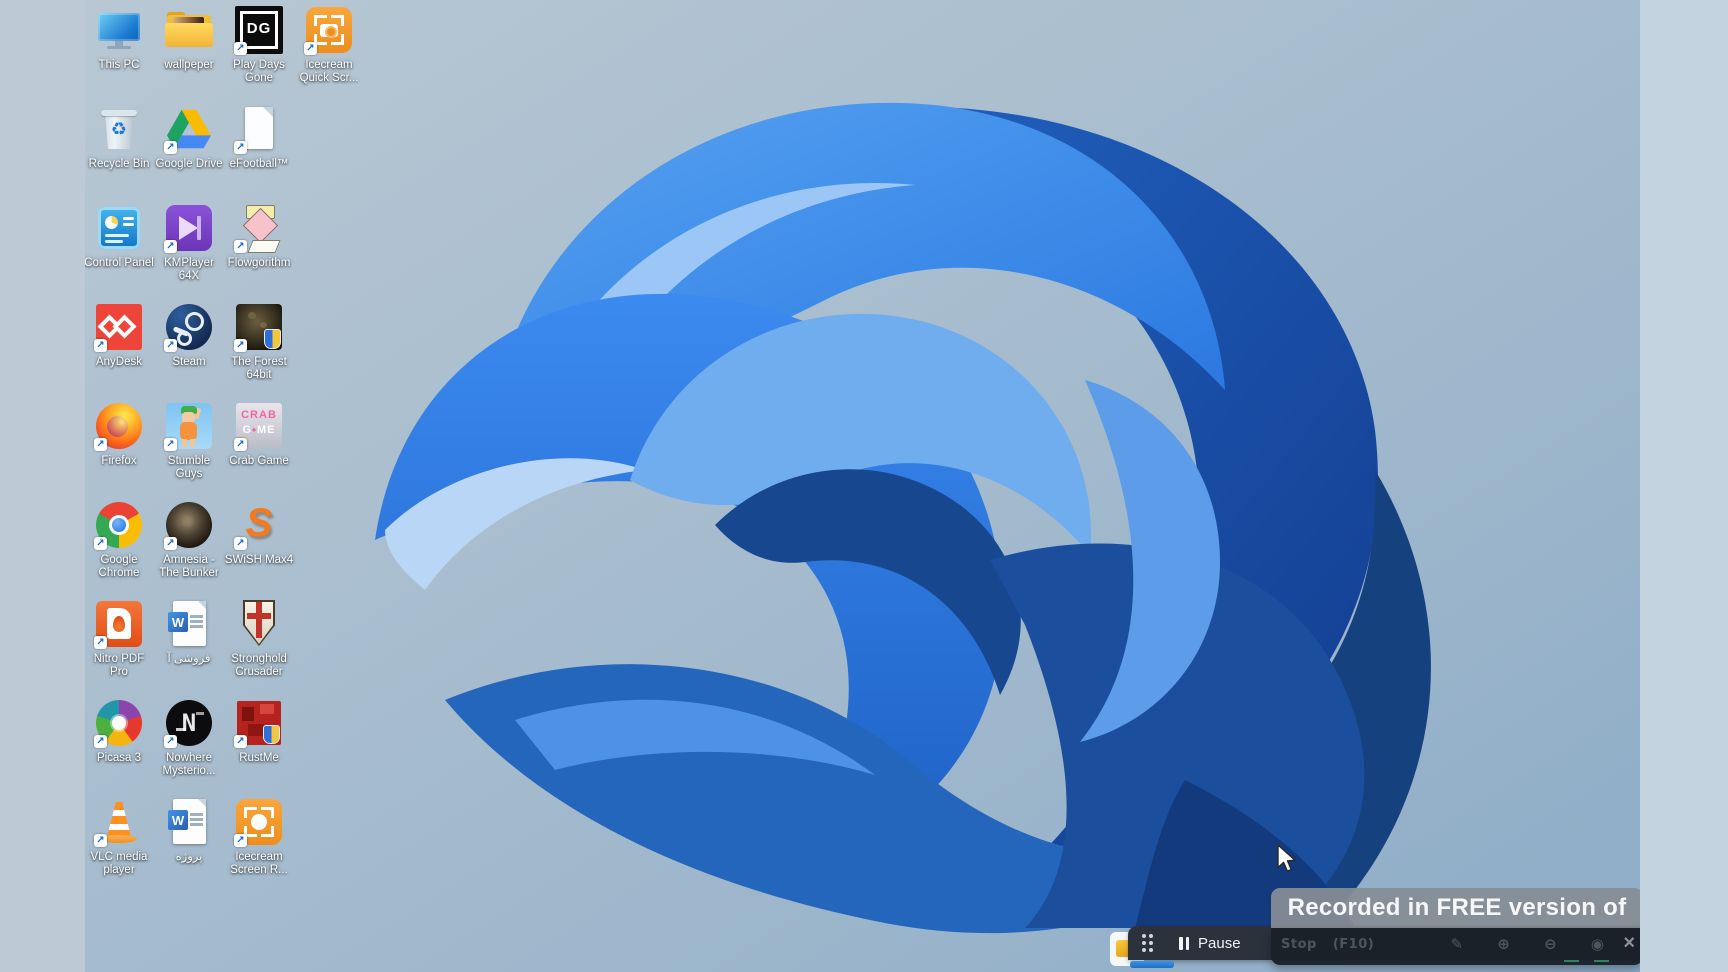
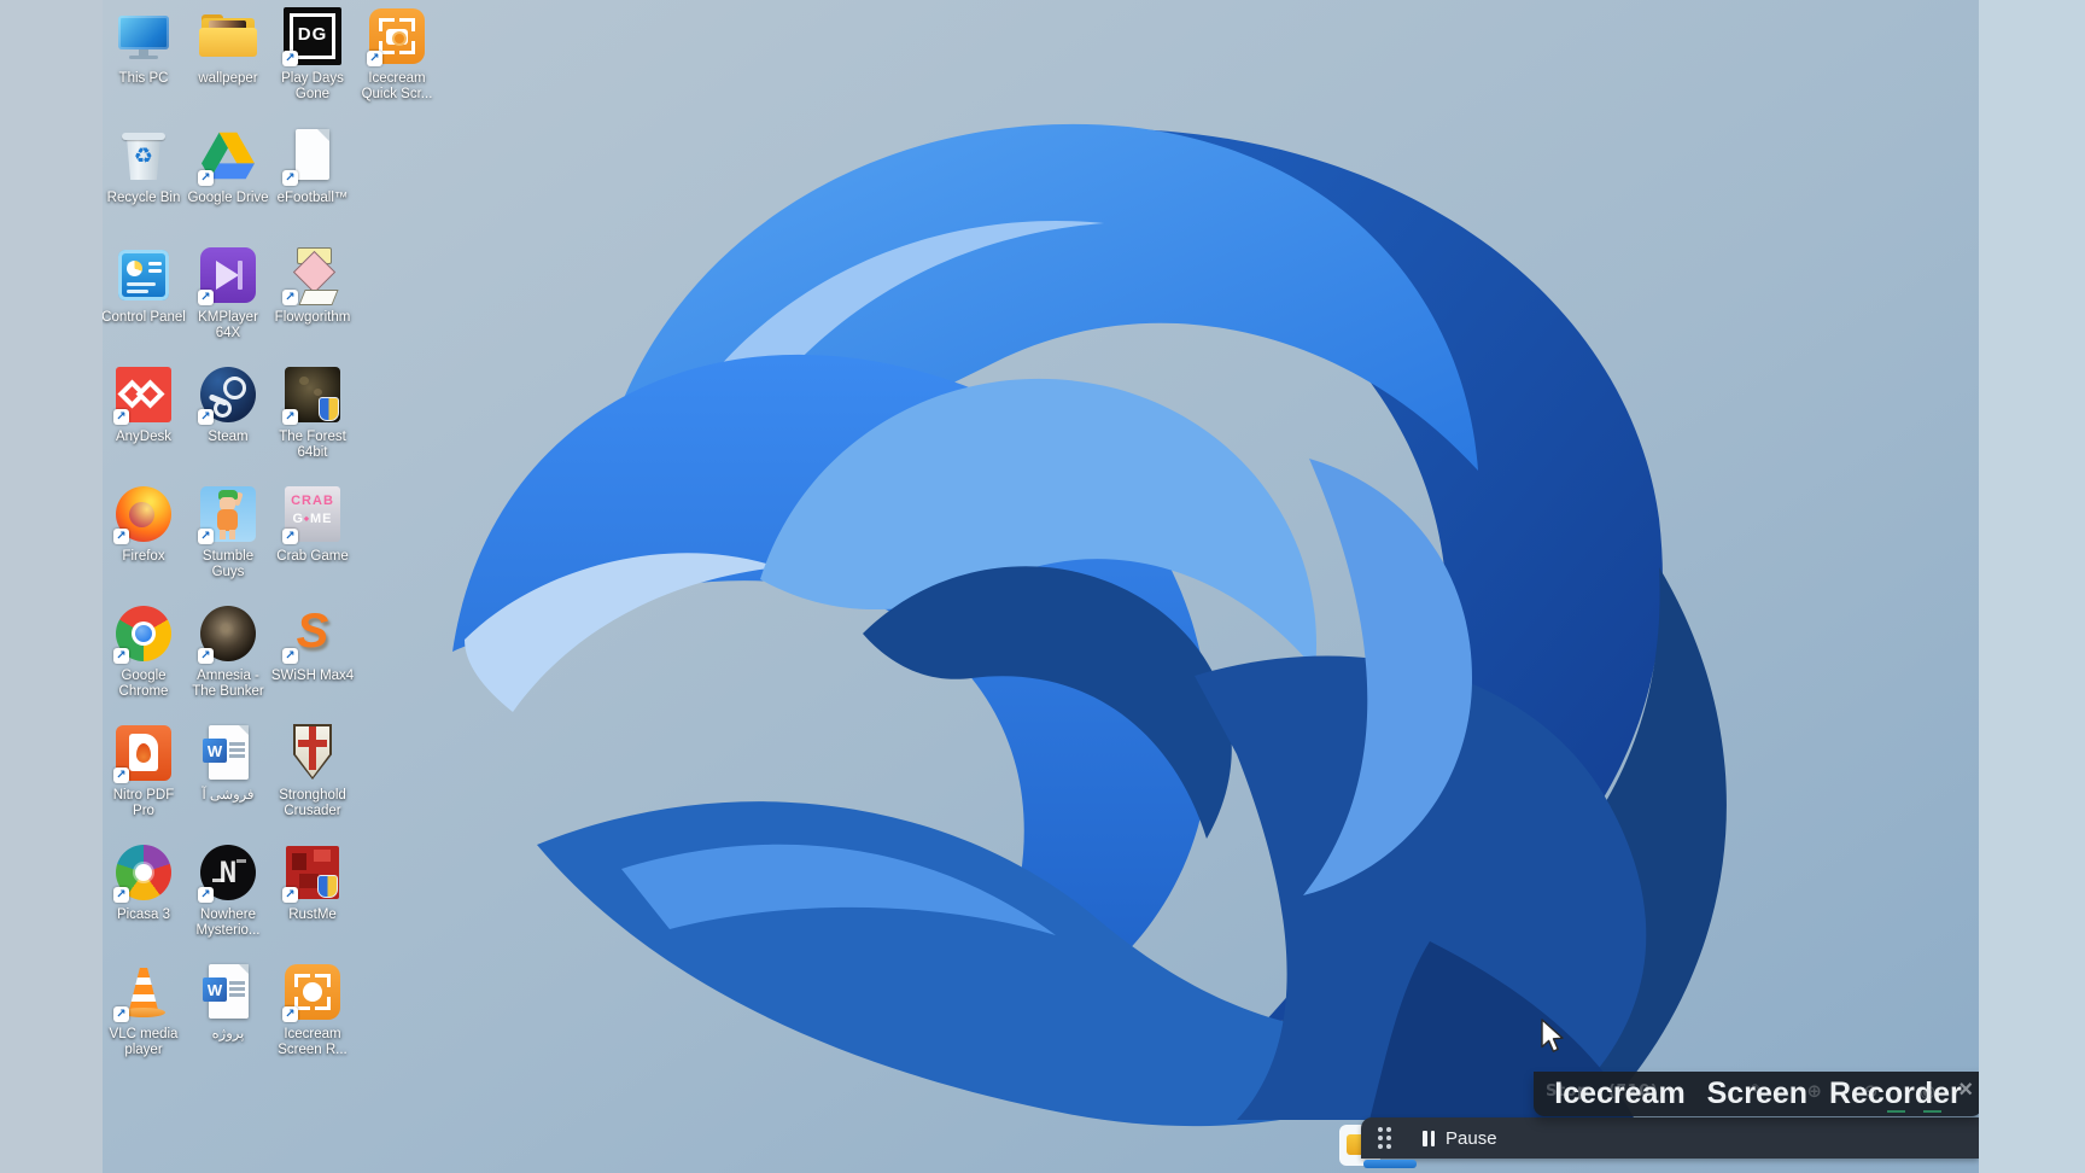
  This PC
  wallpeper
  DG
  ↗
  Play Days Gone
  ↗
  Icecream Quick Scr...
  ♻
  Recycle Bin
  ↗
  Google Drive
  ↗
  eFootball™
  Control Panel
  ↗
  KMPlayer 64X
  ↗
  Flowgorithm
  ↗
  AnyDesk
  ↗
  Steam
  ↗
  The Forest 64bit
  ↗
  Firefox
  ↗
  Stumble Guys
  CRAB
  G⬩ME
  ↗
  Crab Game
  ↗
  Google Chrome
  ↗
  Amnesia - The Bunker
  S
  ↗
  SWiSH Max4
  ↗
  Nitro PDF Pro
  W
  فروشی آ
  Stronghold Crusader
  ↗
  Picasa 3
  N
  ↗
  Nowhere Mysterio...
  ↗
  RustMe
  ↗
  VLC media player
  W
  پروژه
  ↗
  Icecream Screen R...
  Pause
- Recorded in FREE version of
  Stop (F10)
+ Icecream Screen Recorder
  ✎ ⊕ ⊖ ◉
  ×
